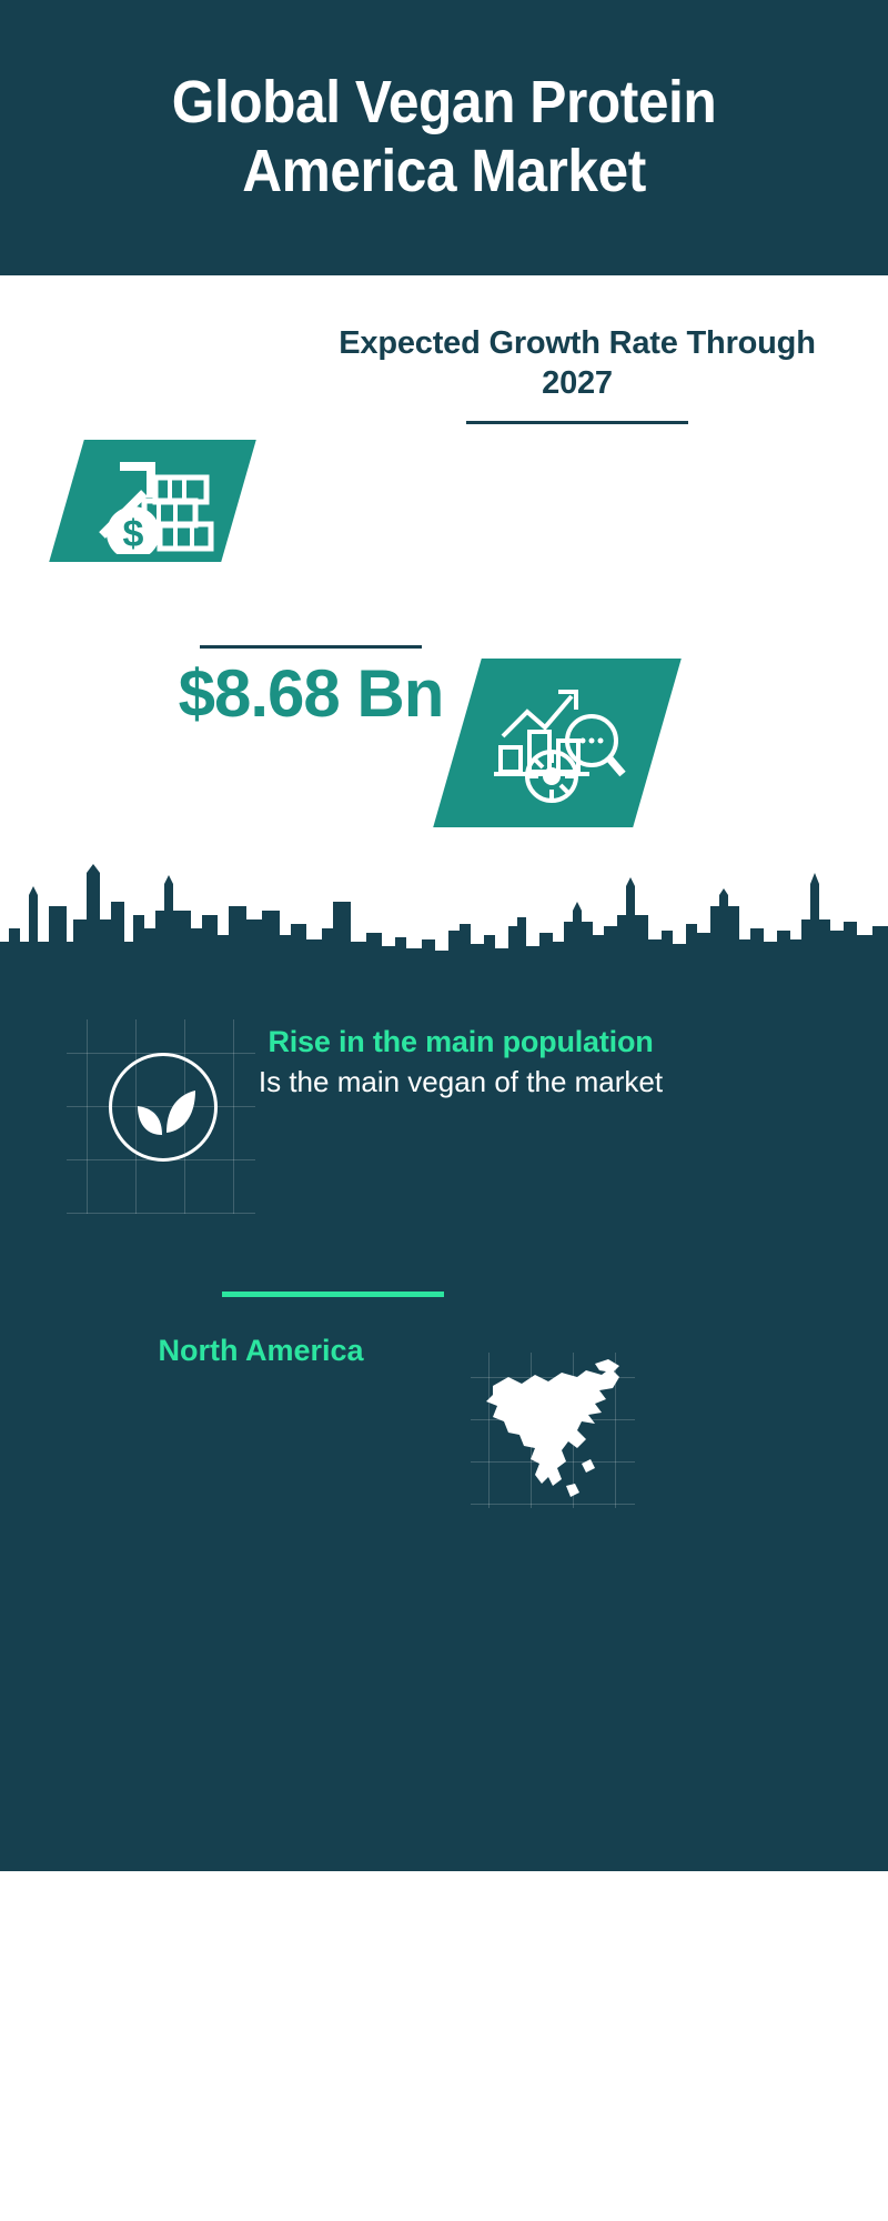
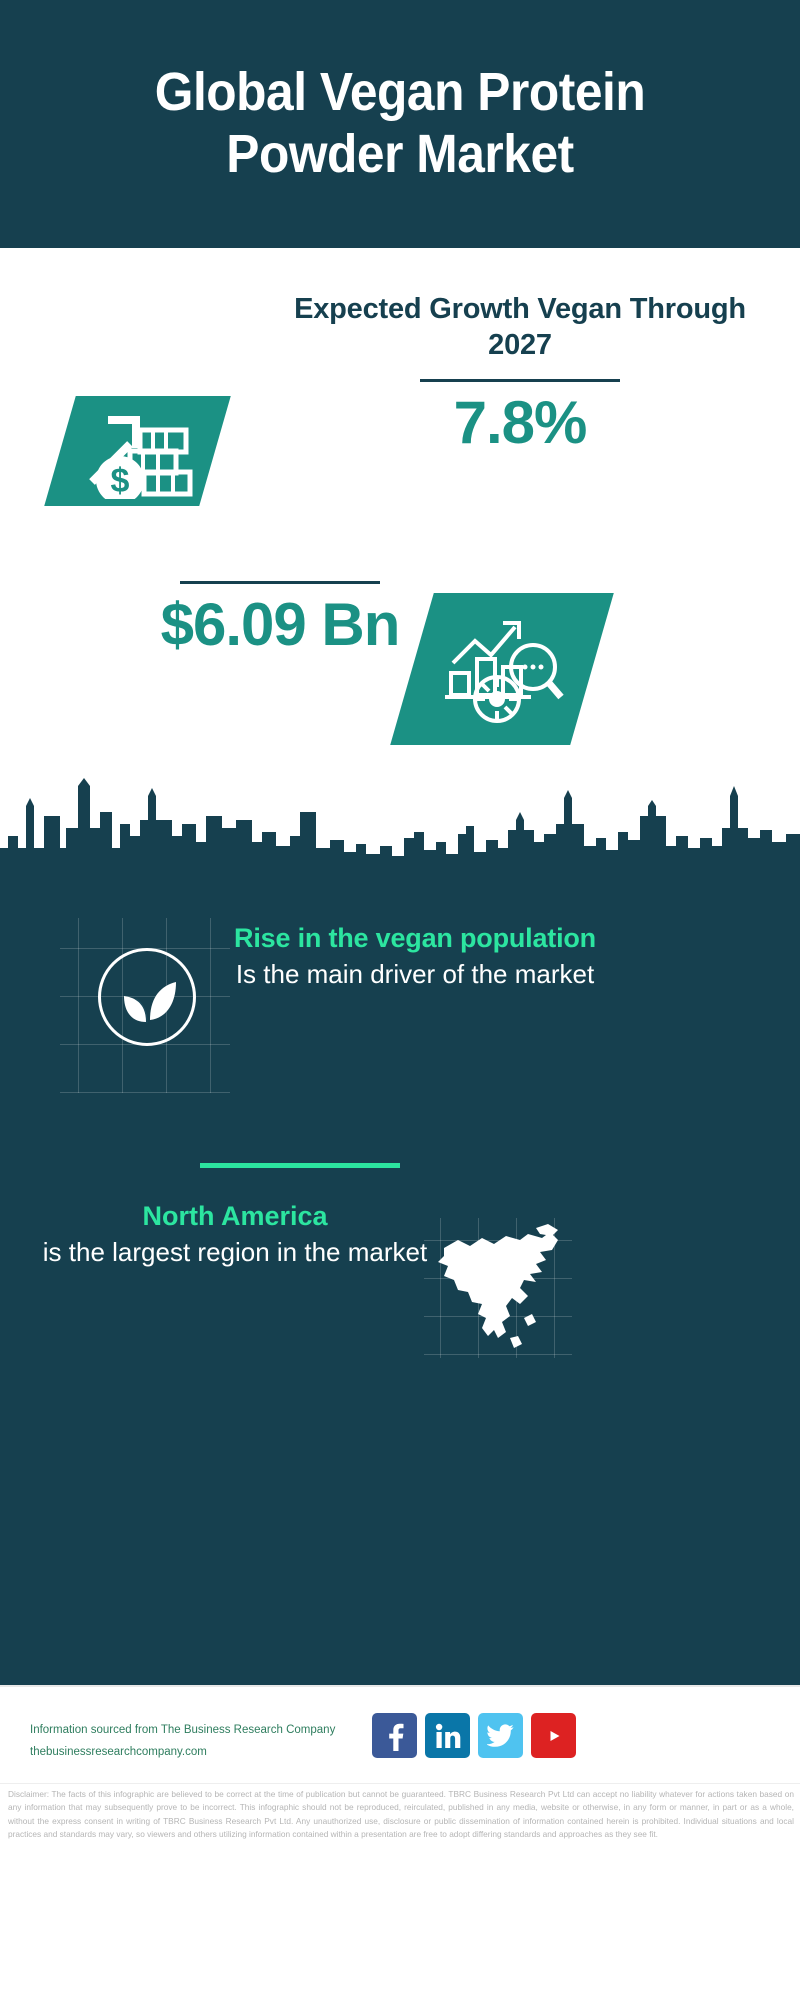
- Global Vegan Protein America Market
+ Global Vegan Protein Powder Market
- Expected Growth Rate Through 2027
+ Expected Growth Vegan Through 2027
+ 7.8%
- $8.68 Bn
+ $6.09 Bn
- Rise in the main population
+ Rise in the vegan population
- Is the main vegan of the market
+ Is the main driver of the market
  North America
+ is the largest region in the market
+ Information sourced from The Business Research Company
+ thebusinessresearchcompany.com
+ Disclaimer: The facts of this infographic are believed to be correct at the time of publication but cannot be guaranteed. TBRC Business Research Pvt Ltd can accept no liability whatever for actions taken based on any information that may subsequently prove to be incorrect. This infographic should not be reproduced, reirculated, published in any media, website or otherwise, in any form or manner, in part or as a whole, without the express consent in writing of TBRC Business Research Pvt Ltd. Any unauthorized use, disclosure or public dissemination of information contained herein is prohibited. Individual situations and local practices and standards may vary, so viewers and others utilizing information contained within a presentation are free to adopt differing standards and approaches as they see fit.
